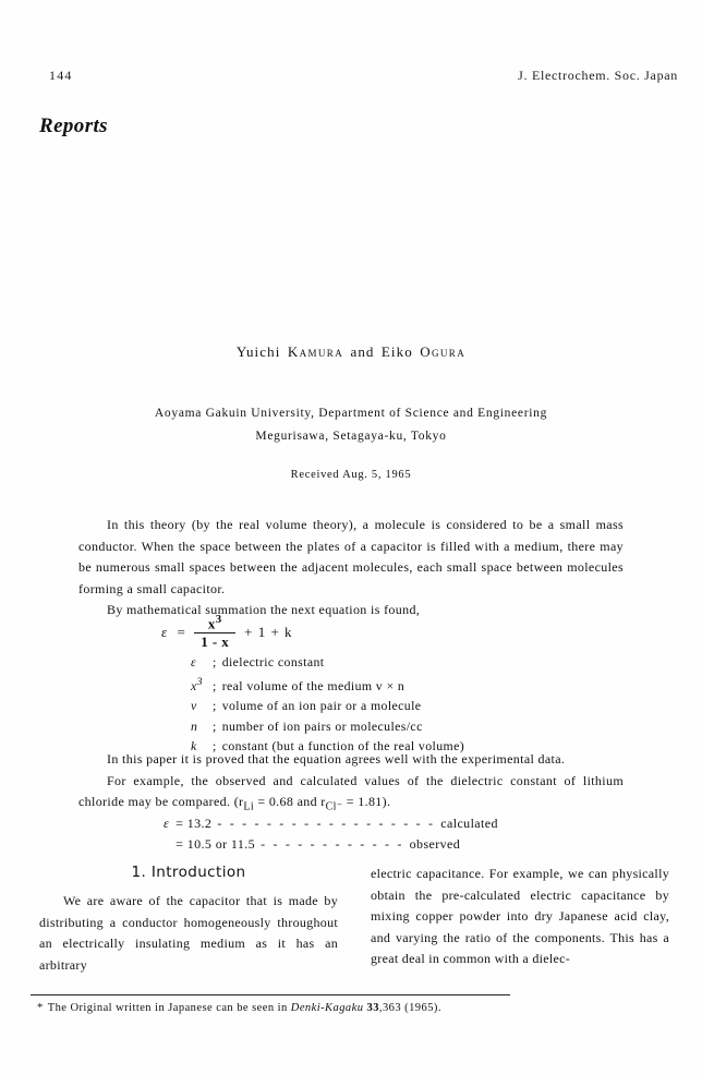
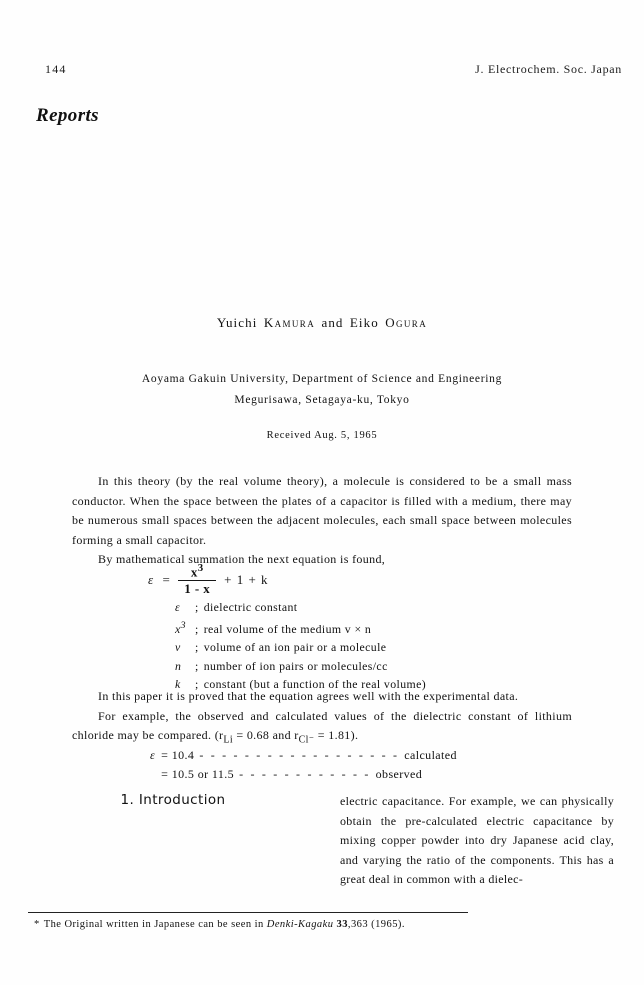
  144
  J. Electrochem. Soc. Japan
  Reports
  Yuichi Kamura and Eiko Ogura
  Aoyama Gakuin University, Department of Science and Engineering
  Megurisawa, Setagaya-ku, Tokyo
  Received Aug. 5, 1965
  In this theory (by the real volume theory), a molecule is considered to be a small mass conductor. When the space between the plates of a capacitor is filled with a medium, there may be numerous small spaces between the adjacent molecules, each small space between molecules forming a small capacitor.
  By mathematical summation the next equation is found,
  ε
  =
  x3
  1 - x
  + 1 + k
  ε ; dielectric constant
  x3 ; real volume of the medium v × n
  v ; volume of an ion pair or a molecule
  n ; number of ion pairs or molecules/cc
  k ; constant (but a function of the real volume)
  In this paper it is proved that the equation agrees well with the experimental data.
  For example, the observed and calculated values of the dielectric constant of lithium chloride may be compared. (rLi = 0.68 and rCl⁻ = 1.81).
- ε = 13.2 - - - - - - - - - - - - - - - - - - calculated
+ ε = 10.4 - - - - - - - - - - - - - - - - - - calculated
  = 10.5 or 11.5 - - - - - - - - - - - - observed
  1. Introduction
- We are aware of the capacitor that is made by distributing a conductor homogeneously throughout an electrically insulating medium as it has an arbitrary
  electric capacitance. For example, we can physically obtain the pre-calculated electric capacitance by mixing copper powder into dry Japanese acid clay, and varying the ratio of the components. This has a great deal in common with a dielec-
  * The Original written in Japanese can be seen in Denki-Kagaku 33,363 (1965).
